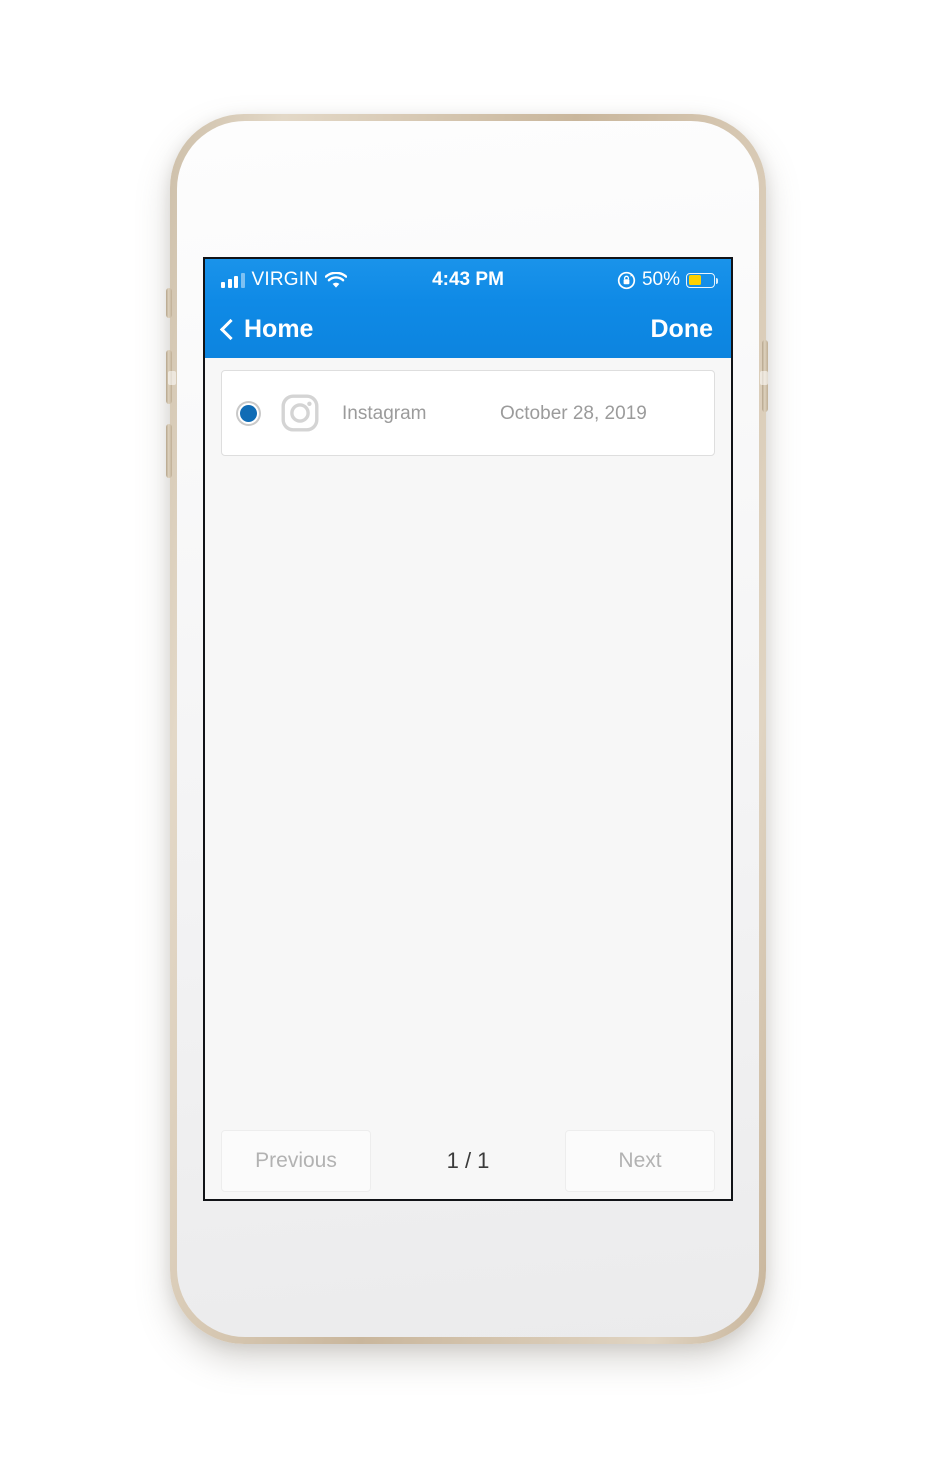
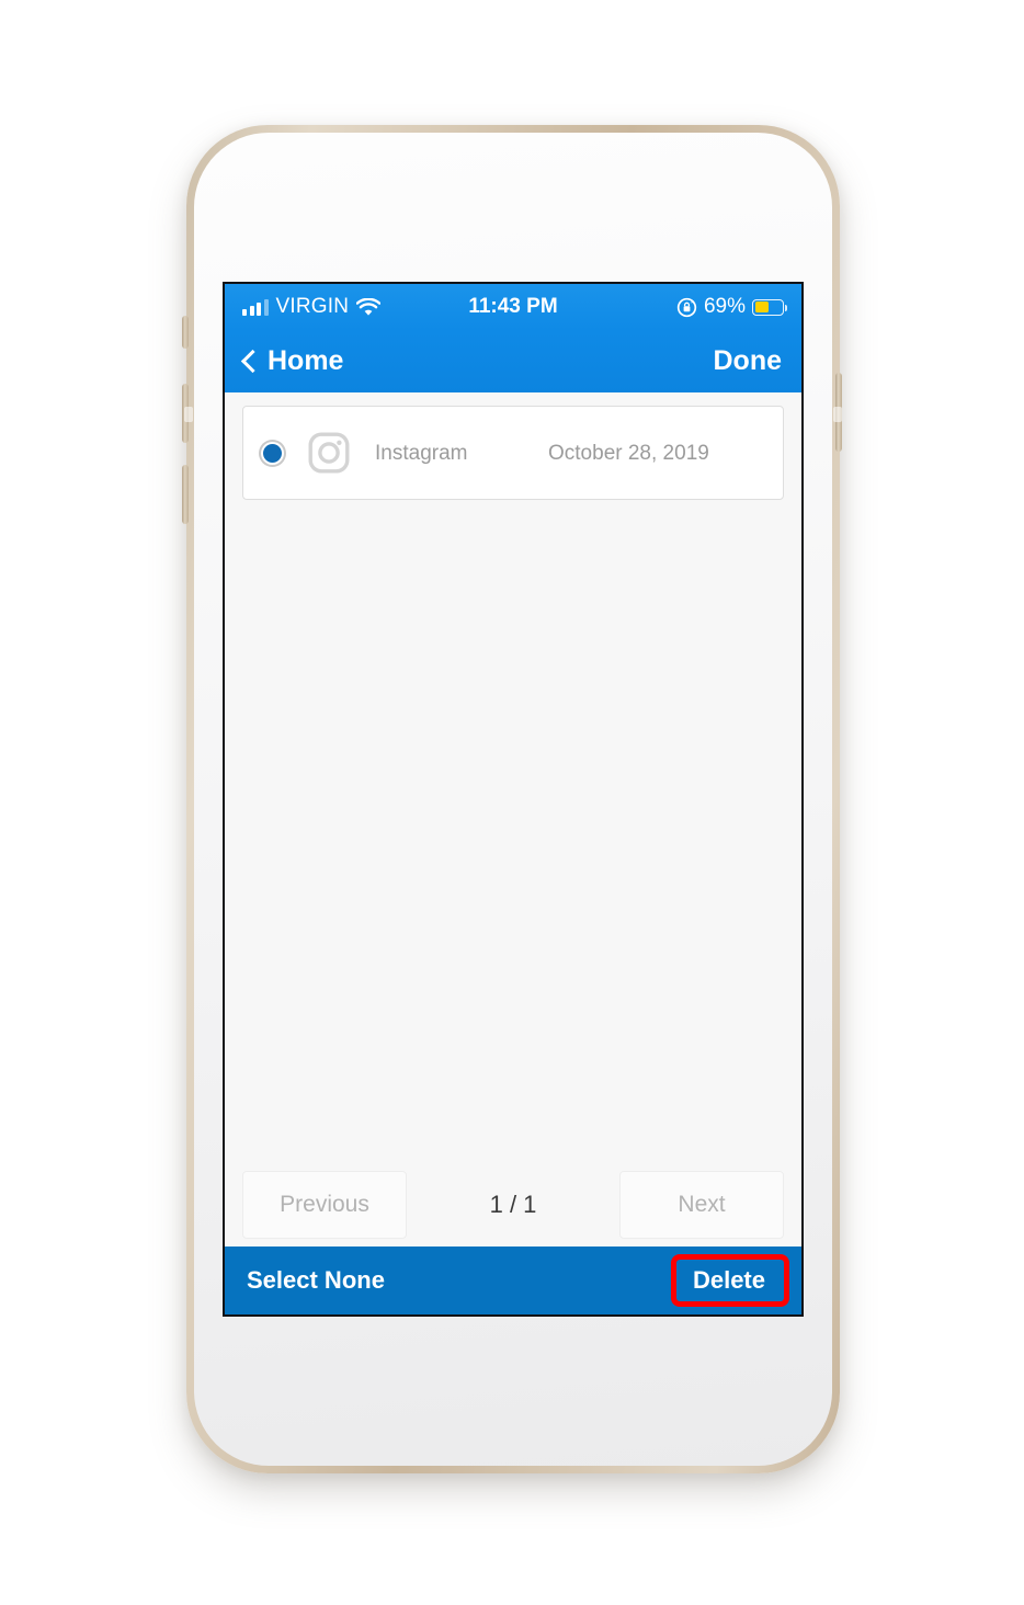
  VIRGIN
- 4:43 PM
+ 11:43 PM
- 50%
+ 69%
  Home
  Done
  Instagram
  October 28, 2019
  Previous
  1 / 1
  Next
+ Select None
+ Delete
